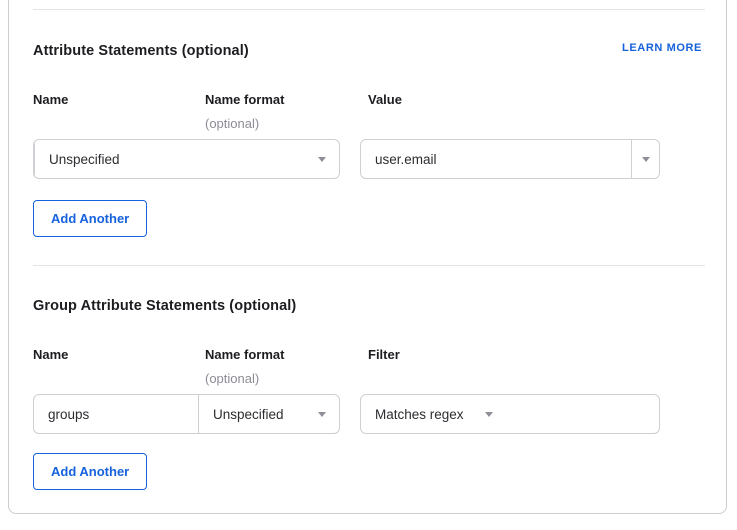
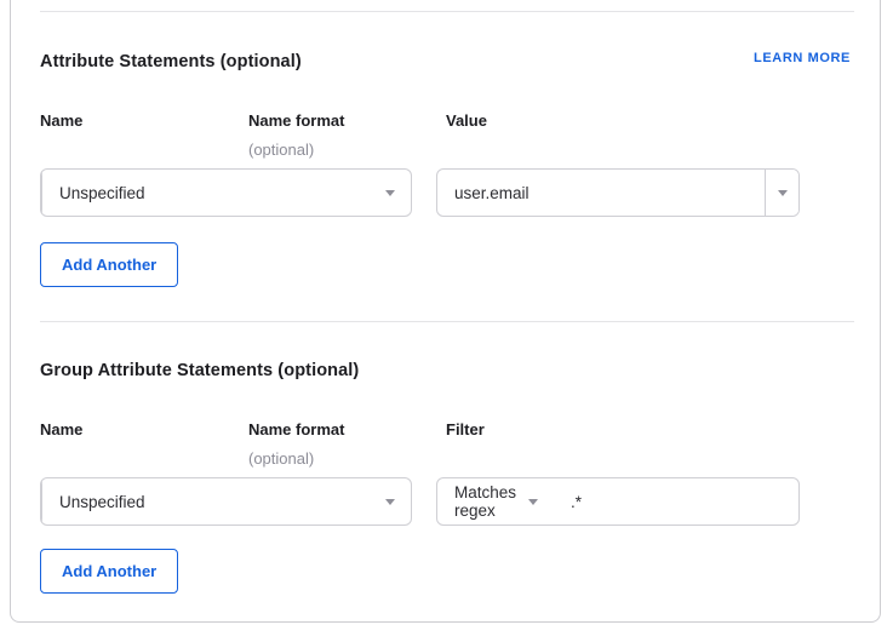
  Attribute Statements (optional)
  LEARN MORE
  Name
  Name format
  (optional)
  Value
  Unspecified
  user.email
  Add Another
  Group Attribute Statements (optional)
  Name
  Name format
  (optional)
  Filter
- groups
  Unspecified
  Matches regex
+ .*
  Add Another
